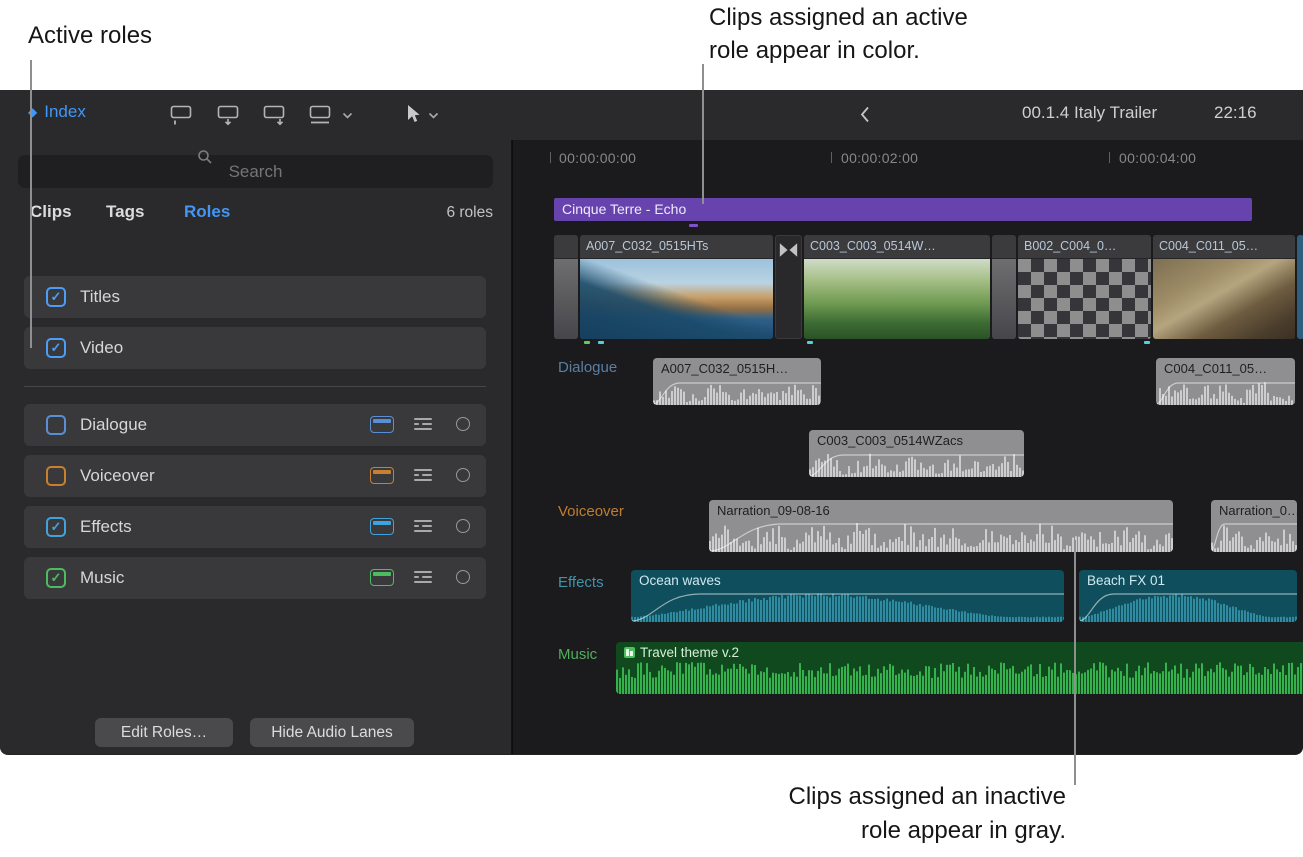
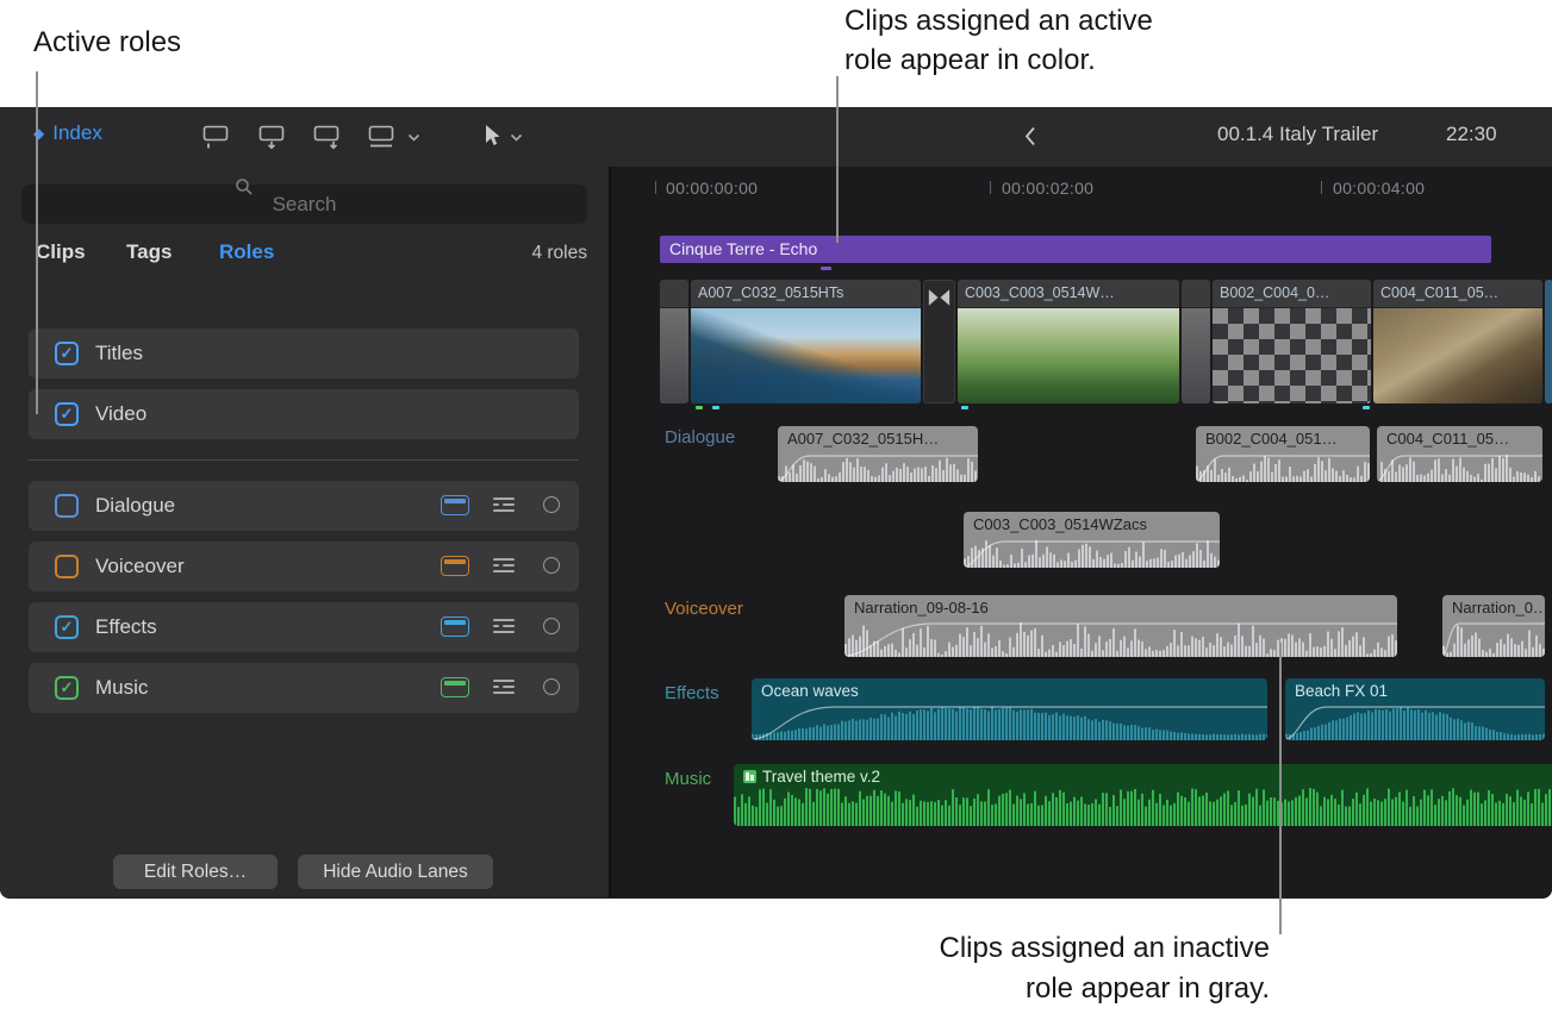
  Active roles
  Clips assigned an active
  role appear in color.
  Clips assigned an inactive
  role appear in gray.
  ◆
  Index
  00.1.4 Italy Trailer
- 22:16
+ 22:30
  Search
  Clips
  Tags
  Roles
- 6 roles
+ 4 roles
  ✓
  Titles
  ✓
  Video
  Dialogue
  Voiceover
  ✓
  Effects
  ✓
  Music
  Edit Roles…
  Hide Audio Lanes
  00:00:00:00
  00:00:02:00
  00:00:04:00
  Cinque Terre - Echo
  A007_C032_0515HTs
  C003_C003_0514W…
  B002_C004_0…
  C004_C011_05…
  Dialogue
  A007_C032_0515H…
+ B002_C004_051…
  C004_C011_05…
  C003_C003_0514WZacs
  Voiceover
  Narration_09-08-16
  Narration_0…
  Effects
  Ocean waves
  Beach FX 01
  Music
  Travel theme v.2
